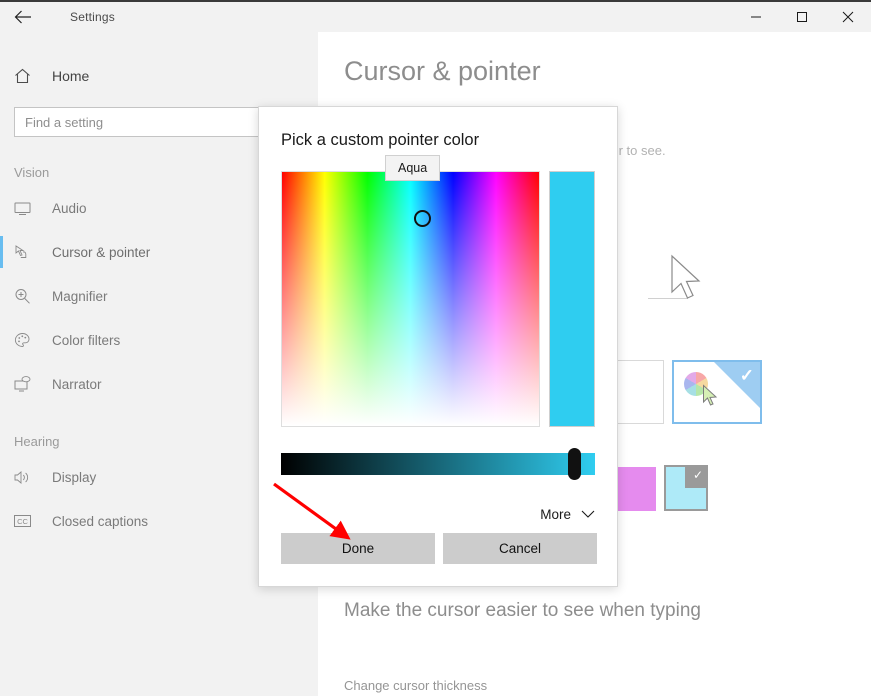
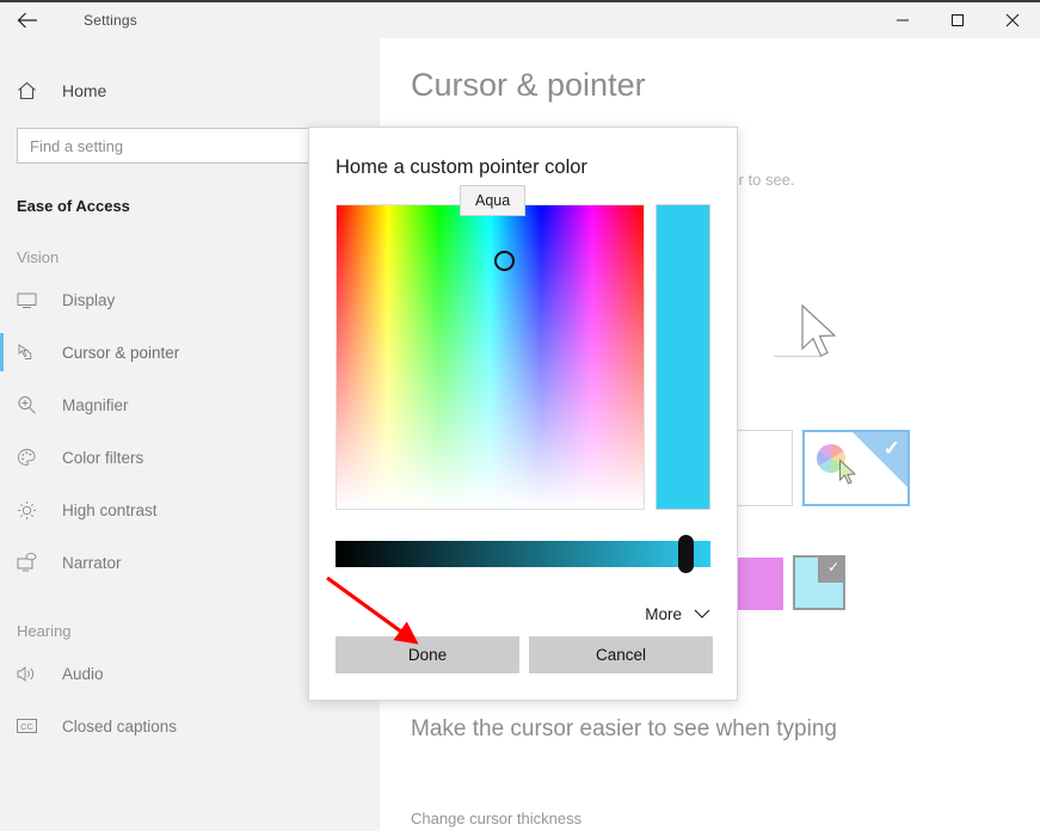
  Settings
  Home
  Find a setting
+ Ease of Access
  Vision
- Audio
+ Display
  Cursor & pointer
  Magnifier
  Color filters
+ High contrast
  Narrator
  Hearing
- Display
+ Audio
  CC
  Closed captions
  Cursor & pointer
  r to see.
  ✓
  ✓
  Make the cursor easier to see when typing
  Change cursor thickness
- Pick a custom pointer color
+ Home a custom pointer color
  More
  Done
  Cancel
  Aqua
